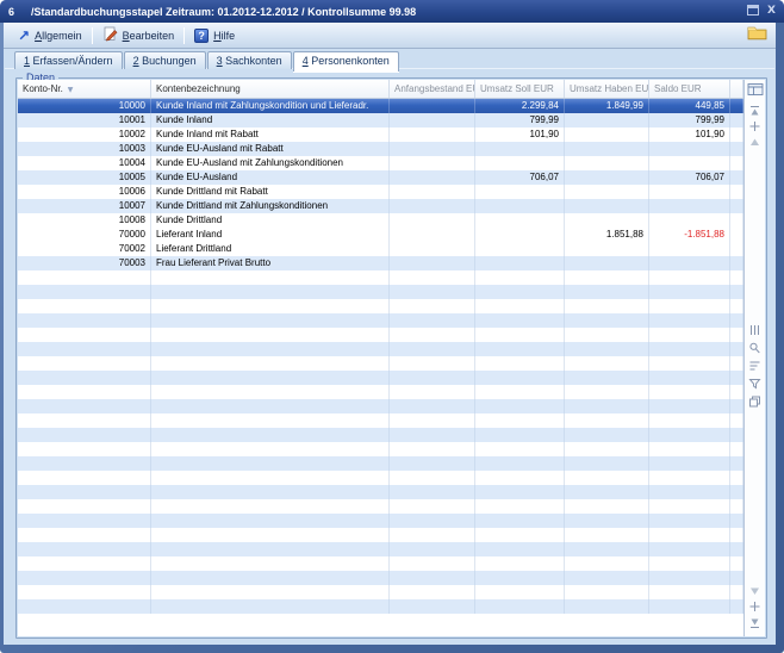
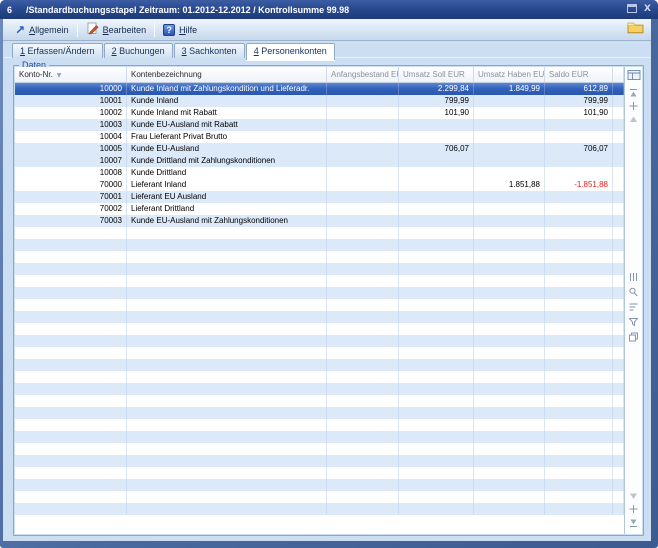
  6
  /Standardbuchungsstapel Zeitraum: 01.2012-12.2012 / Kontrollsumme 99.98
  X
  ↗
  Allgemein
  Bearbeiten
  ?
  Hilfe
  1 Erfassen/Ändern
  2 Buchungen
  3 Sachkonten
  4 Personenkonten
  Daten
  Konto-Nr.
  Kontenbezeichnung
  Anfangsbestand E
  Umsatz Soll EUR
  Umsatz Haben EU
  Saldo EUR
  10000
  Kunde Inland mit Zahlungskondition und Lieferadr.
  2.299,84
  1.849,99
- 449,85
+ 612,89
  10001
  Kunde Inland
  799,99
  799,99
  10002
  Kunde Inland mit Rabatt
  101,90
  101,90
  10003
  Kunde EU-Ausland mit Rabatt
  10004
- Kunde EU-Ausland mit Zahlungskonditionen
+ Frau Lieferant Privat Brutto
  10005
  Kunde EU-Ausland
  706,07
  706,07
- 10006
- Kunde Drittland mit Rabatt
  10007
  Kunde Drittland mit Zahlungskonditionen
  10008
  Kunde Drittland
  70000
  Lieferant Inland
  1.851,88
  -1.851,88
+ 70001
+ Lieferant EU Ausland
  70002
  Lieferant Drittland
  70003
- Frau Lieferant Privat Brutto
+ Kunde EU-Ausland mit Zahlungskonditionen
